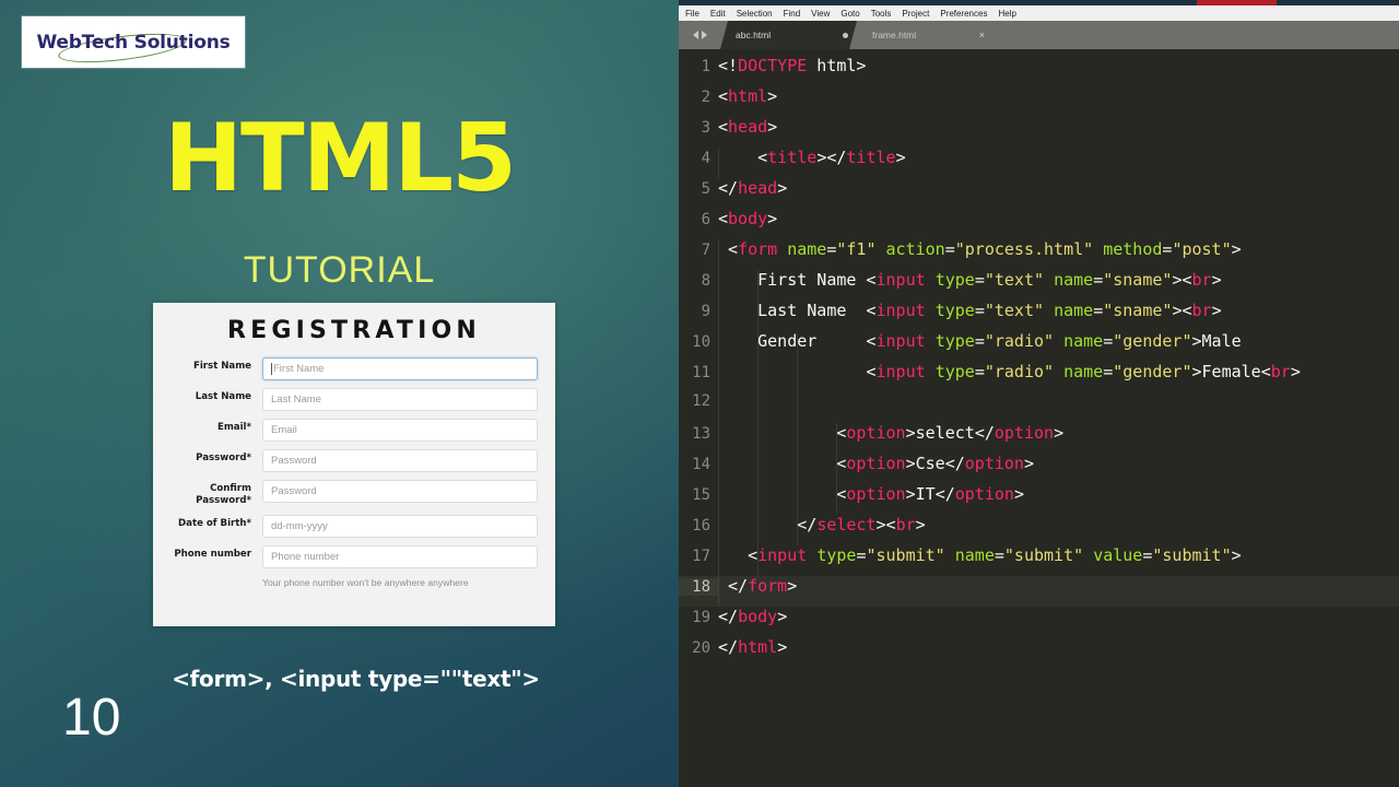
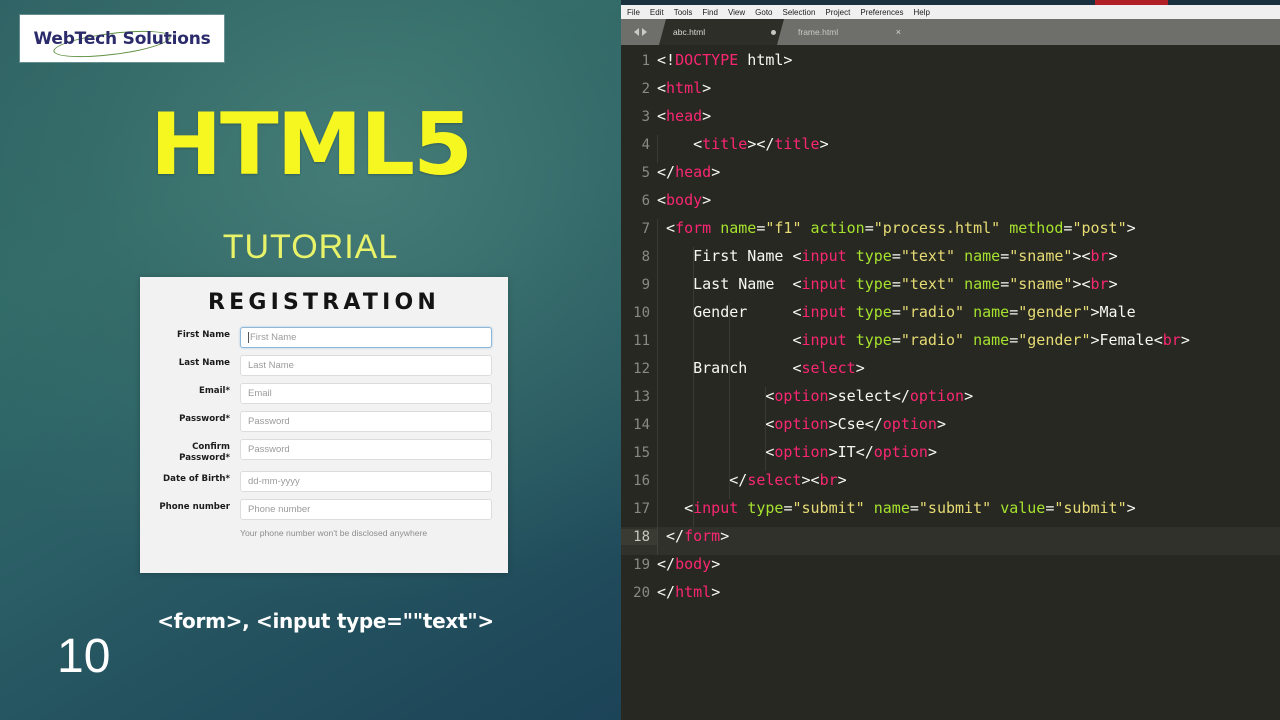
  WebTech Solutions
  HTML5
  TUTORIAL
  REGISTRATION
  First Name
  First Name
  Last Name
  Last Name
  Email*
  Email
  Password*
  Password
  Confirm
  Password*
  Password
  Date of Birth*
  dd-mm-yyyy
  Phone number
  Phone number
- Your phone number won't be anywhere anywhere
+ Your phone number won't be disclosed anywhere
  <form>, <input type=""text">
  10
  File
  Edit
- Selection
+ Tools
  Find
  View
  Goto
- Tools
+ Selection
  Project
  Preferences
  Help
  abc.html
  frame.html
  ×
  1
  <!DOCTYPE html>
  2
  <html>
  3
  <head>
  4
  <title></title>
  5
  </head>
  6
  <body>
  7
  <form name="f1" action="process.html" method="post">
  8
  First Name <input type="text" name="sname"><br>
  9
  Last Name <input type="text" name="sname"><br>
  10
  Gender <input type="radio" name="gender">Male
  11
  <input type="radio" name="gender">Female<br>
  12
+ Branch <select>
  13
  <option>select</option>
  14
  <option>Cse</option>
  15
  <option>IT</option>
  16
  </select><br>
  17
  <input type="submit" name="submit" value="submit">
  18
  </form>
  19
  </body>
  20
  </html>
